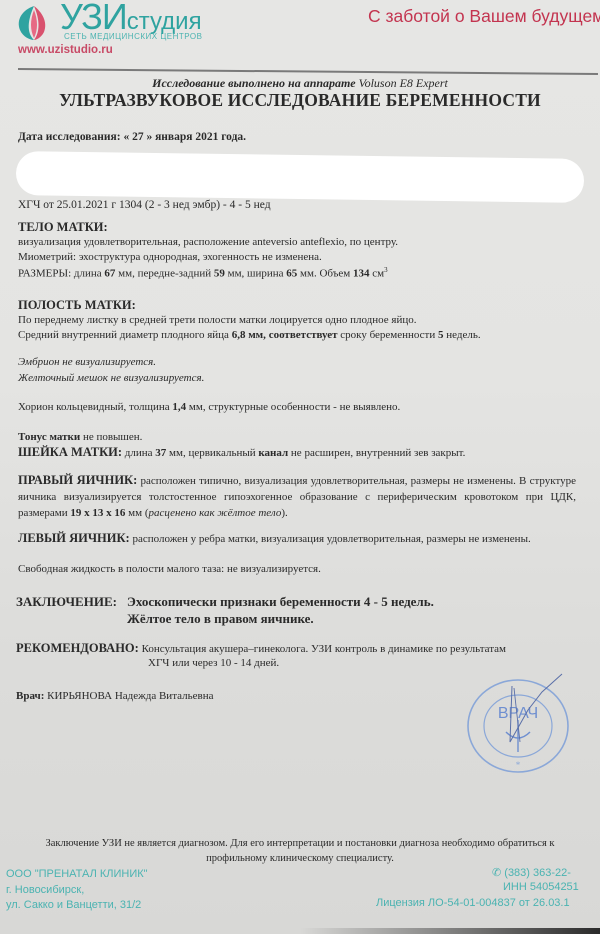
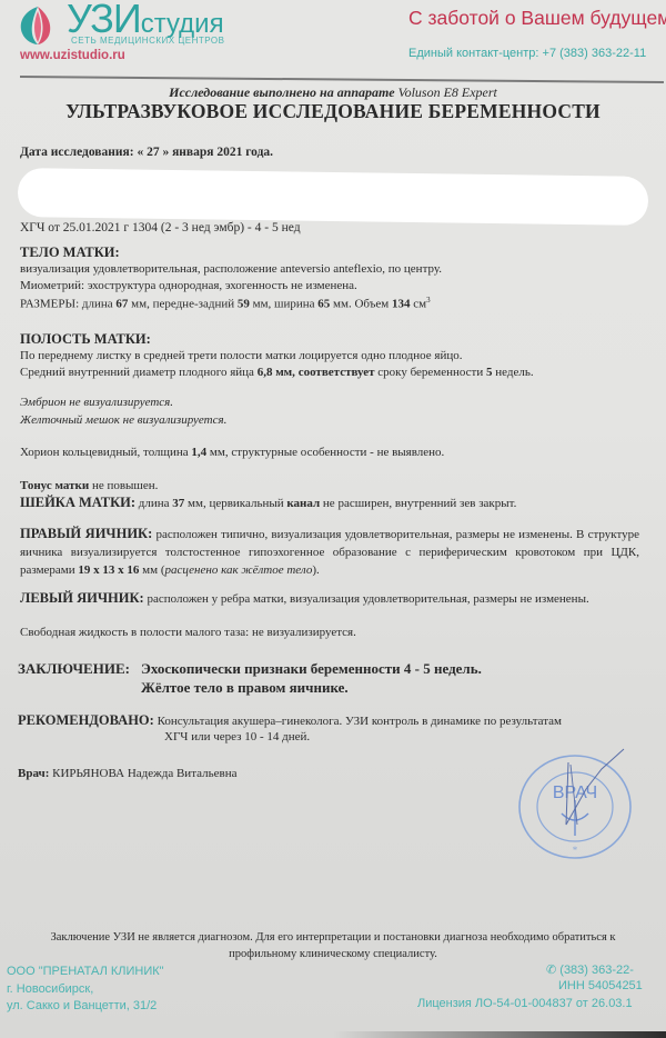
  УЗИстудия
  СЕТЬ МЕДИЦИНСКИХ ЦЕНТРОВ
  www.uzistudio.ru
  С заботой о Вашем будущем
+ Единый контакт-центр: +7 (383) 363-22-11
  Исследование выполнено на аппарате Voluson E8 Expert
  УЛЬТРАЗВУКОВОЕ ИССЛЕДОВАНИЕ БЕРЕМЕННОСТИ
  Дата исследования: « 27 » января 2021 года.
  ХГЧ от 25.01.2021 г 1304 (2 - 3 нед эмбр) - 4 - 5 нед
  ТЕЛО МАТКИ:
  визуализация удовлетворительная, расположение anteversio anteflexio, по центру.
  Миометрий: эхоструктура однородная, эхогенность не изменена.
  РАЗМЕРЫ: длина 67 мм, передне-задний 59 мм, ширина 65 мм. Объем 134 см3
  ПОЛОСТЬ МАТКИ:
  По переднему листку в средней трети полости матки лоцируется одно плодное яйцо.
  Средний внутренний диаметр плодного яйца 6,8 мм, соответствует сроку беременности 5 недель.
  Эмбрион не визуализируется.
  Желточный мешок не визуализируется.
  Хорион кольцевидный, толщина 1,4 мм, структурные особенности - не выявлено.
  Тонус матки не повышен.
  ШЕЙКА МАТКИ: длина 37 мм, цервикальный канал не расширен, внутренний зев закрыт.
  ПРАВЫЙ ЯИЧНИК: расположен типично, визуализация удовлетворительная, размеры не изменены. В структуре яичника визуализируется толстостенное гипоэхогенное образование с периферическим кровотоком при ЦДК, размерами 19 х 13 х 16 мм (расценено как жёлтое тело).
  ЛЕВЫЙ ЯИЧНИК: расположен у ребра матки, визуализация удовлетворительная, размеры не изменены.
  Свободная жидкость в полости малого таза: не визуализируется.
  ЗАКЛЮЧЕНИЕ:
  Эхоскопически признаки беременности 4 - 5 недель.
  Жёлтое тело в правом яичнике.
  РЕКОМЕНДОВАНО: Консультация акушера–гинеколога. УЗИ контроль в динамике по результатам
  ХГЧ или через 10 - 14 дней.
  Врач: КИРЬЯНОВА Надежда Витальевна
  ВРАЧ
  *
  Заключение УЗИ не является диагнозом. Для его интерпретации и постановки диагноза необходимо обратиться к
  профильному клиническому специалисту.
  ООО "ПРЕНАТАЛ КЛИНИК"
  г. Новосибирск,
  ул. Сакко и Ванцетти, 31/2
  ✆ (383) 363-22-
  ИНН 54054251
  Лицензия ЛО-54-01-004837 от 26.03.1
